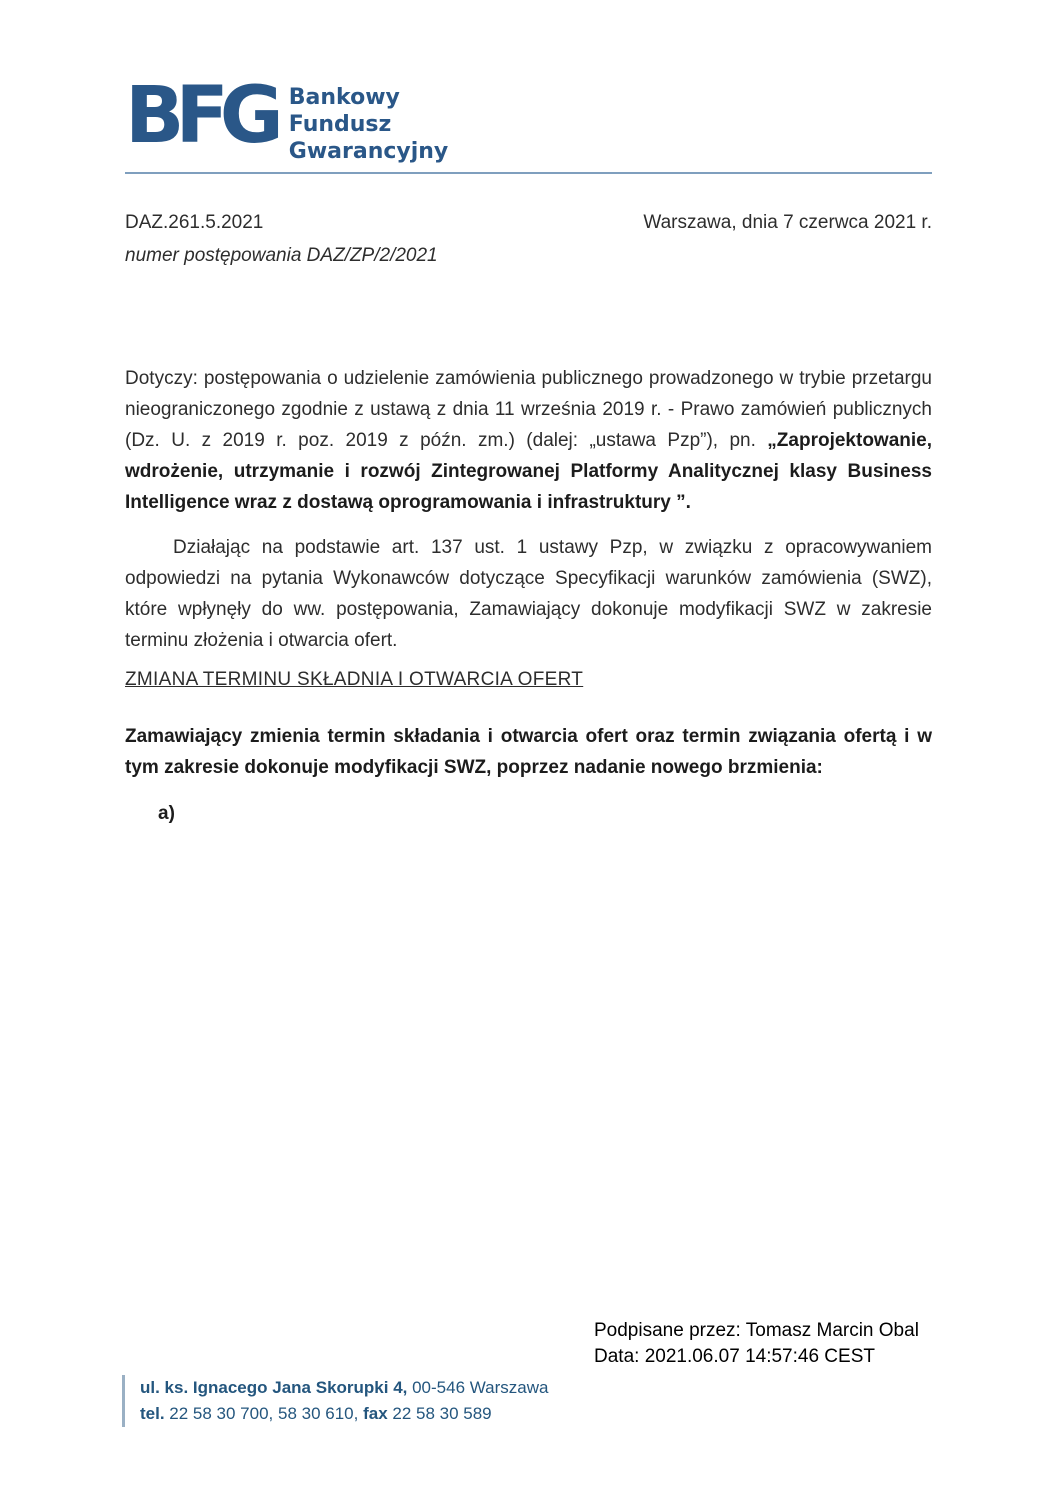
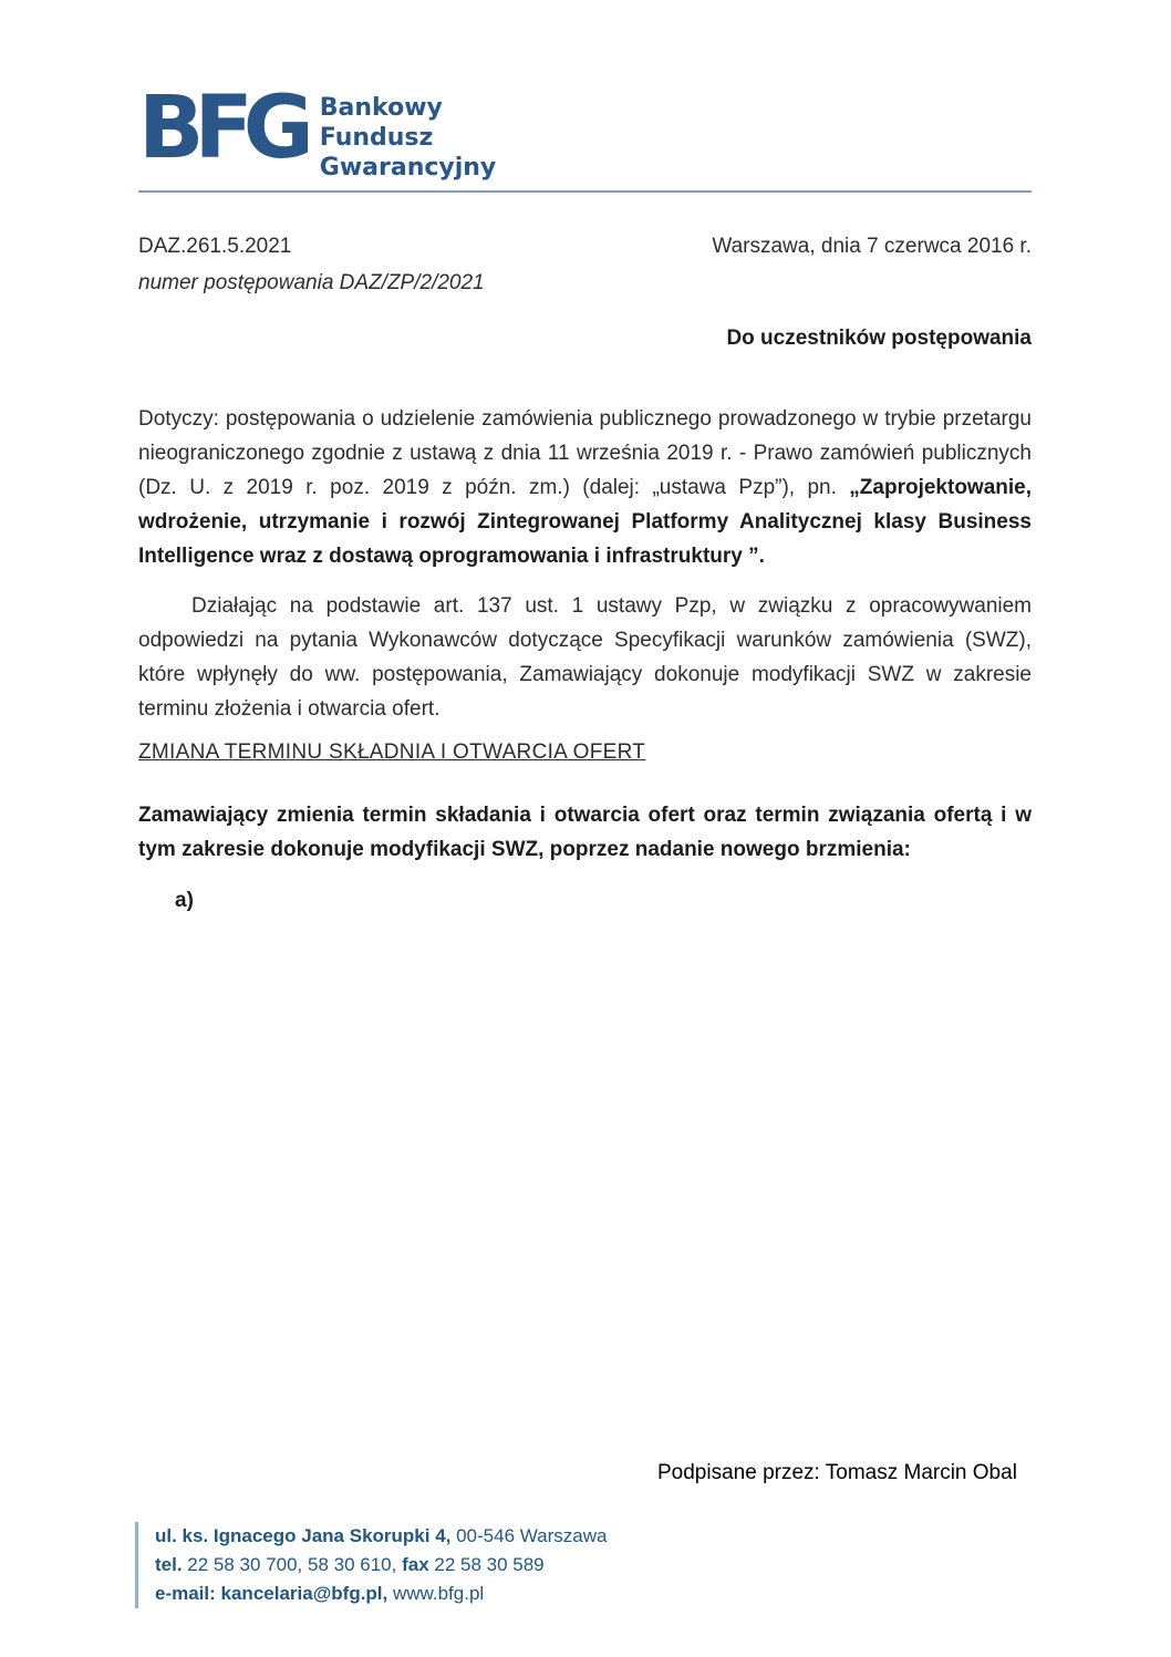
  BFG
  Bankowy
  Fundusz
  Gwarancyjny
  DAZ.261.5.2021
- Warszawa, dnia 7 czerwca 2021 r.
+ Warszawa, dnia 7 czerwca 2016 r.
  numer postępowania DAZ/ZP/2/2021
+ Do uczestników postępowania
  Dotyczy: postępowania o udzielenie zamówienia publicznego prowadzonego w trybie przetargu nieograniczonego zgodnie z ustawą z dnia 11 września 2019 r. - Prawo zamówień publicznych (Dz. U. z 2019 r. poz. 2019 z późn. zm.) (dalej: „ustawa Pzp”), pn. „Zaprojektowanie, wdrożenie, utrzymanie i rozwój Zintegrowanej Platformy Analitycznej klasy Business Intelligence wraz z dostawą oprogramowania i infrastruktury ”.
  Działając na podstawie art. 137 ust. 1 ustawy Pzp, w związku z opracowywaniem odpowiedzi na pytania Wykonawców dotyczące Specyfikacji warunków zamówienia (SWZ), które wpłynęły do ww. postępowania, Zamawiający dokonuje modyfikacji SWZ w zakresie terminu złożenia i otwarcia ofert.
  ZMIANA TERMINU SKŁADNIA I OTWARCIA OFERT
  Zamawiający zmienia termin składania i otwarcia ofert oraz termin związania ofertą i w tym zakresie dokonuje modyfikacji SWZ, poprzez nadanie nowego brzmienia:
  a)
  Podpisane przez: Tomasz Marcin Obal
- Data: 2021.06.07 14:57:46 CEST
  ul. ks. Ignacego Jana Skorupki 4, 00-546 Warszawa
  tel. 22 58 30 700, 58 30 610, fax 22 58 30 589
+ e-mail: kancelaria@bfg.pl, www.bfg.pl
